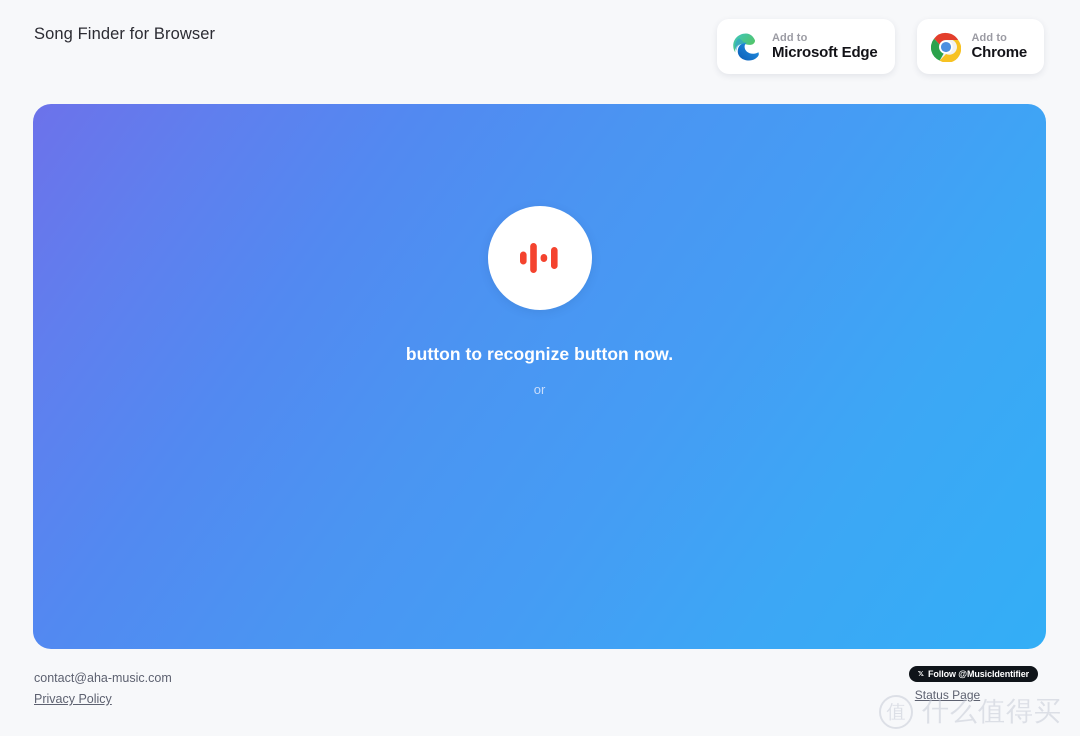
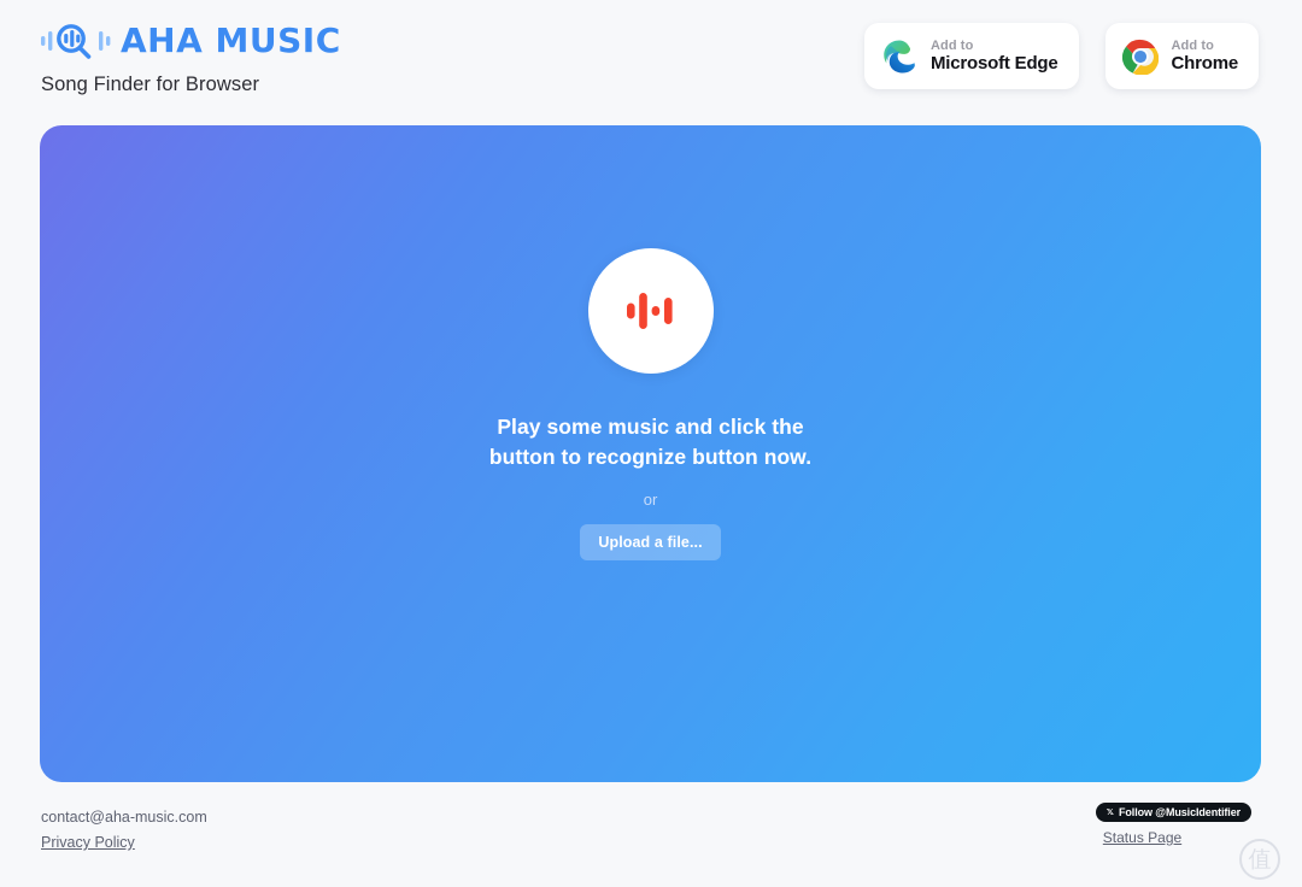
+ AHA MUSIC
  Song Finder for Browser
  Add to
  Microsoft Edge
  Add to
  Chrome
+ Play some music and click the
  button to recognize button now.
  or
+ Upload a file...
  contact@aha-music.com
  Privacy Policy
  𝕩
  Follow @MusicIdentifier
  Status Page
  值
- 什么值得买
